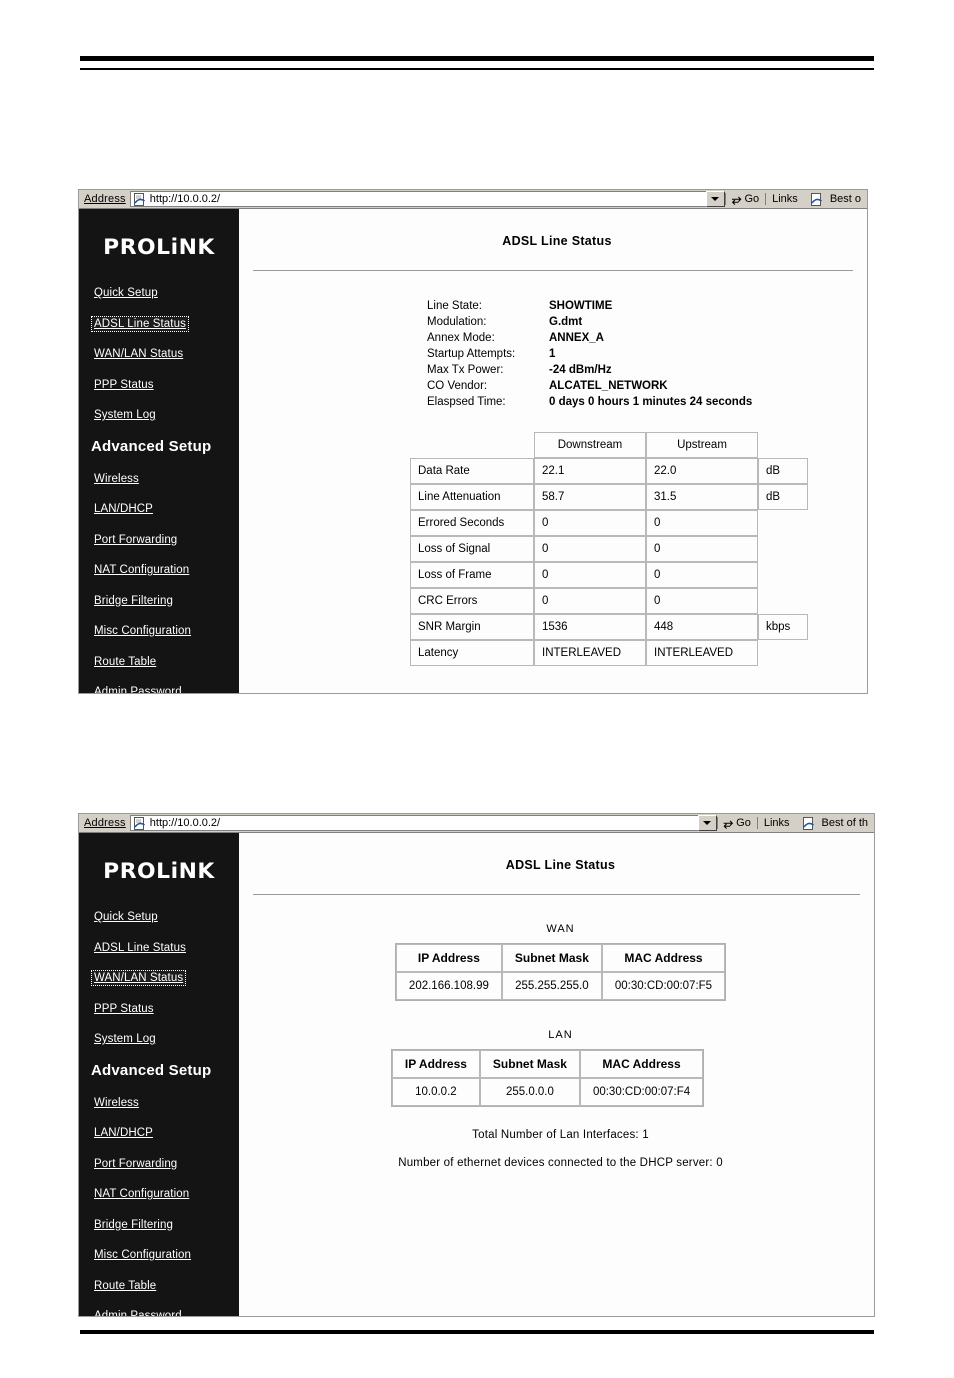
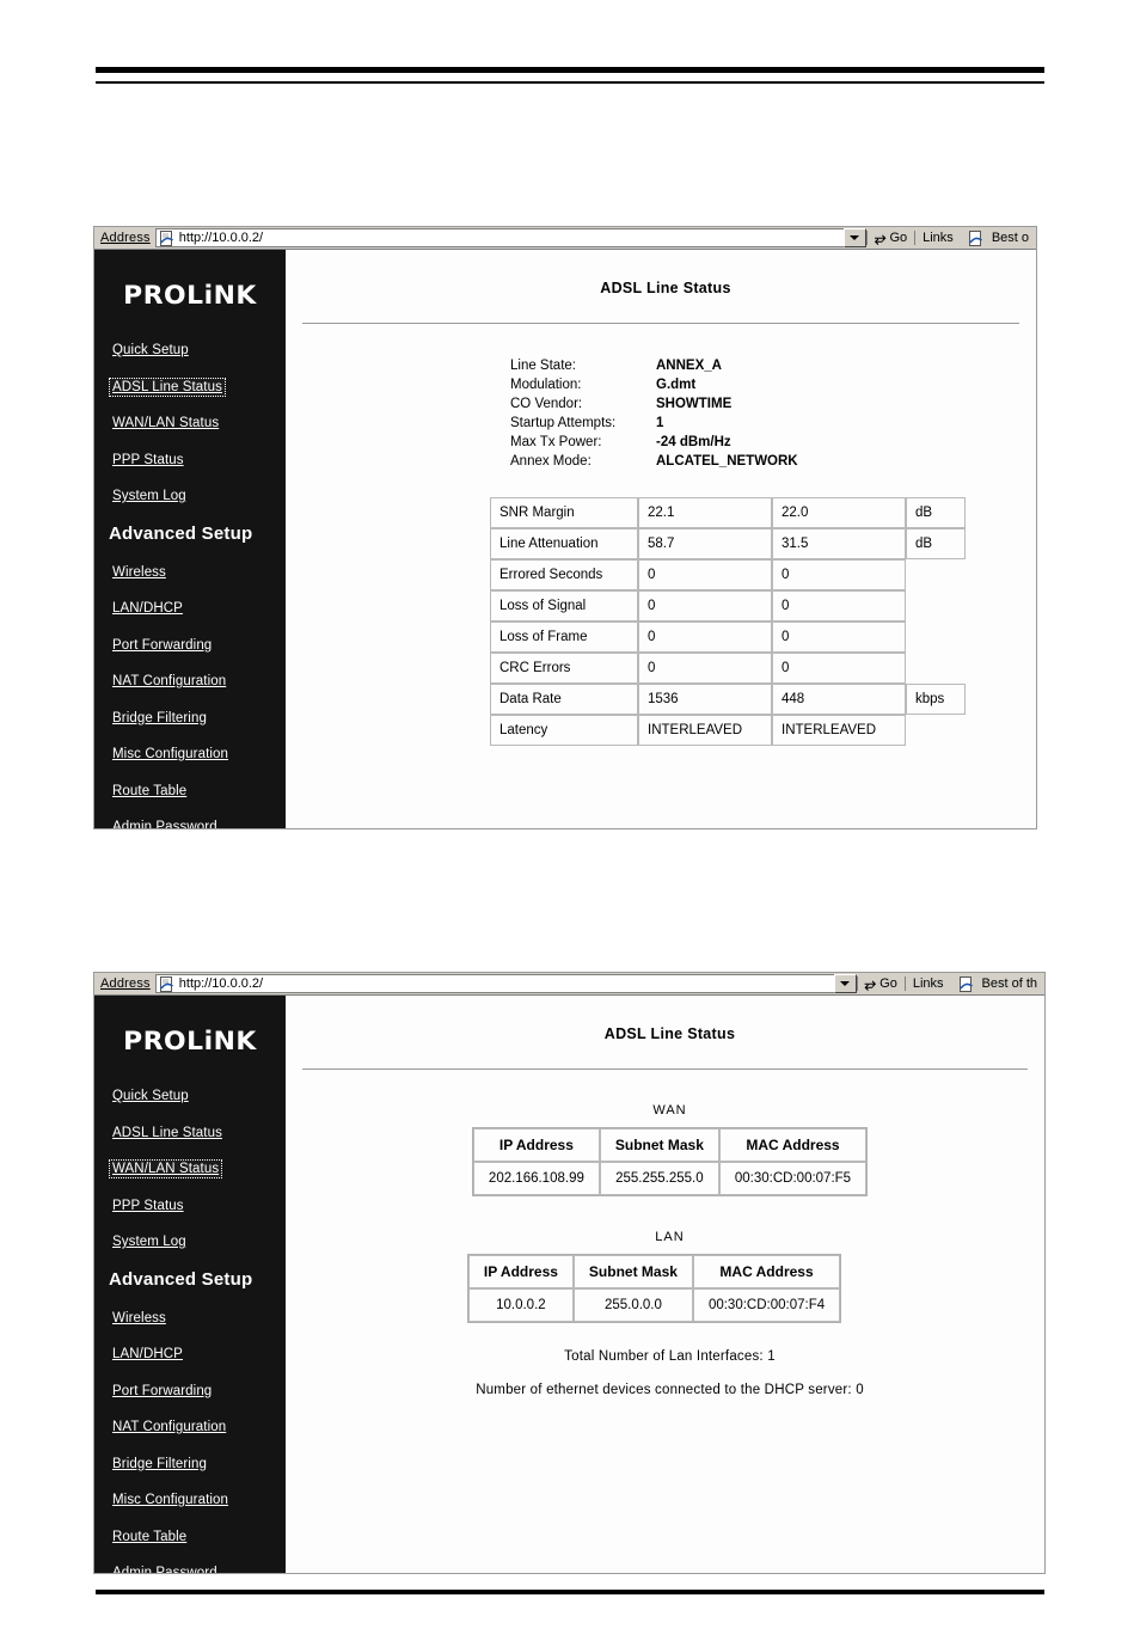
  Address
  http://10.0.0.2/
  ⥂
  Go
  Links
  Best o
  PROLiNK
  Quick Setup
  ADSL Line Status
  WAN/LAN Status
  PPP Status
  System Log
  Advanced Setup
  Wireless
  LAN/DHCP
  Port Forwarding
  NAT Configuration
  Bridge Filtering
  Misc Configuration
  Route Table
  Admin Password
  ADSL Line Status
  Line State:
- SHOWTIME
+ ANNEX_A
  Modulation:
  G.dmt
- Annex Mode:
+ CO Vendor:
- ANNEX_A
+ SHOWTIME
  Startup Attempts:
  1
  Max Tx Power:
  -24 dBm/Hz
- CO Vendor:
+ Annex Mode:
  ALCATEL_NETWORK
- Elaspsed Time:
- 0 days 0 hours 1 minutes 24 seconds
- 	Downstream	Upstream
- Data Rate	22.1	22.0	dB
+ SNR Margin	22.1	22.0	dB
  Line Attenuation	58.7	31.5	dB
  Errored Seconds	0	0
  Loss of Signal	0	0
  Loss of Frame	0	0
  CRC Errors	0	0
- SNR Margin	1536	448	kbps
+ Data Rate	1536	448	kbps
  Latency	INTERLEAVED	INTERLEAVED
  Address
  http://10.0.0.2/
  ⥂
  Go
  Links
  Best of th
  PROLiNK
  Quick Setup
  ADSL Line Status
  WAN/LAN Status
  PPP Status
  System Log
  Advanced Setup
  Wireless
  LAN/DHCP
  Port Forwarding
  NAT Configuration
  Bridge Filtering
  Misc Configuration
  Route Table
  ADSL Line Status
  WAN
  IP Address	Subnet Mask	MAC Address
  202.166.108.99	255.255.255.0	00:30:CD:00:07:F5
  LAN
  IP Address	Subnet Mask	MAC Address
  10.0.0.2	255.0.0.0	00:30:CD:00:07:F4
  Total Number of Lan Interfaces: 1
  Number of ethernet devices connected to the DHCP server: 0
